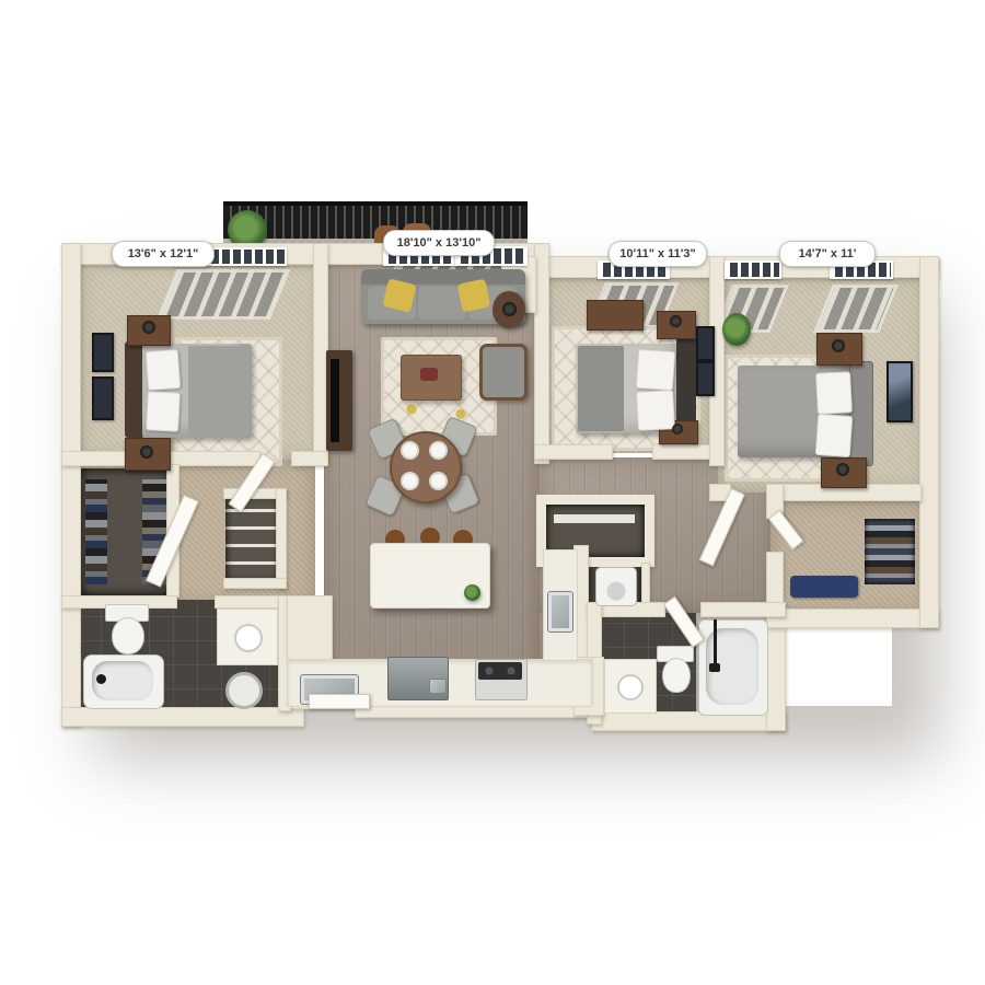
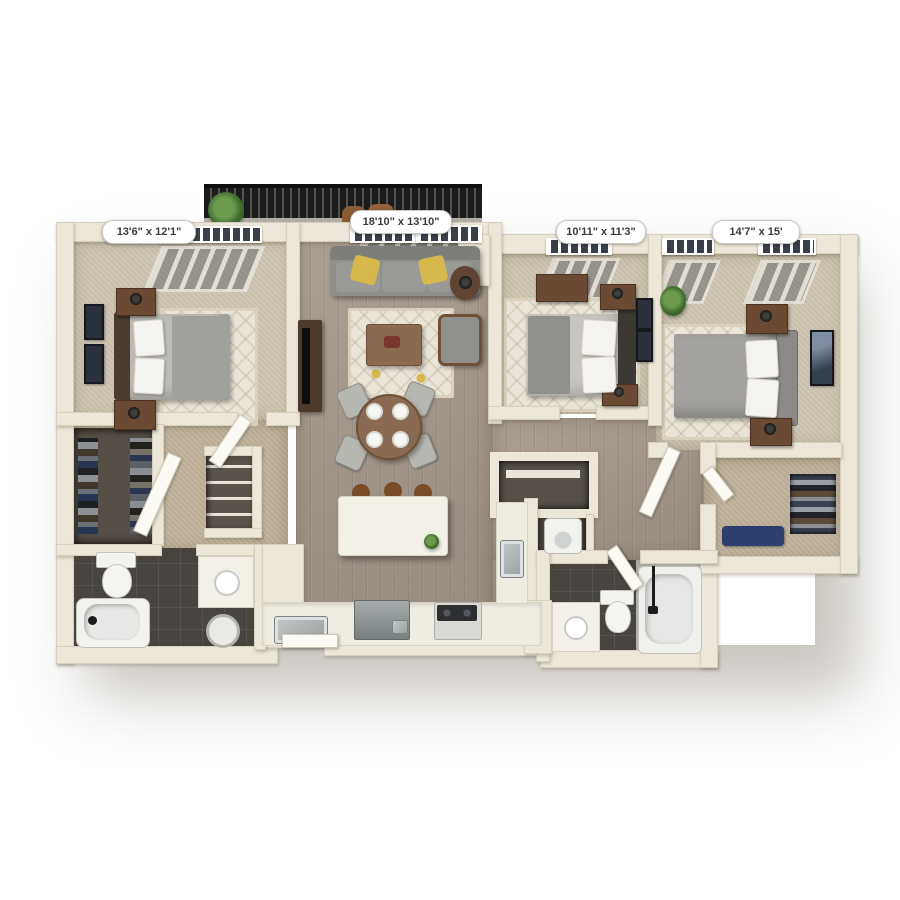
  13'6" x 12'1"
  18'10" x 13'10"
  10'11" x 11'3"
- 14'7" x 11'
+ 14'7" x 15'
